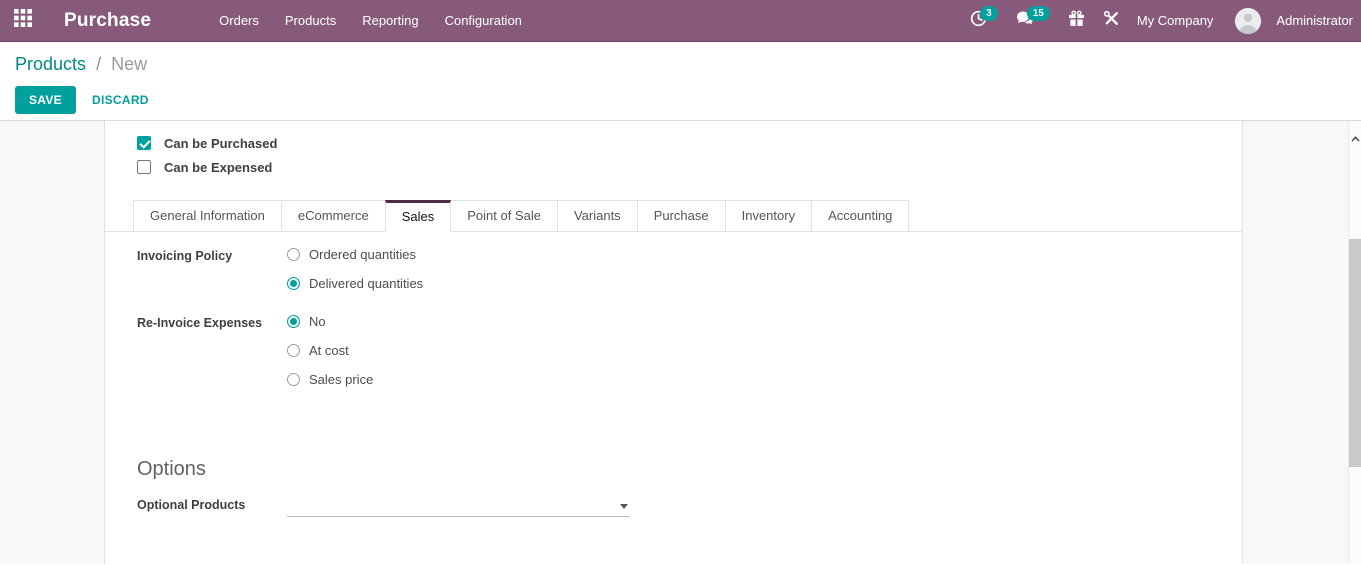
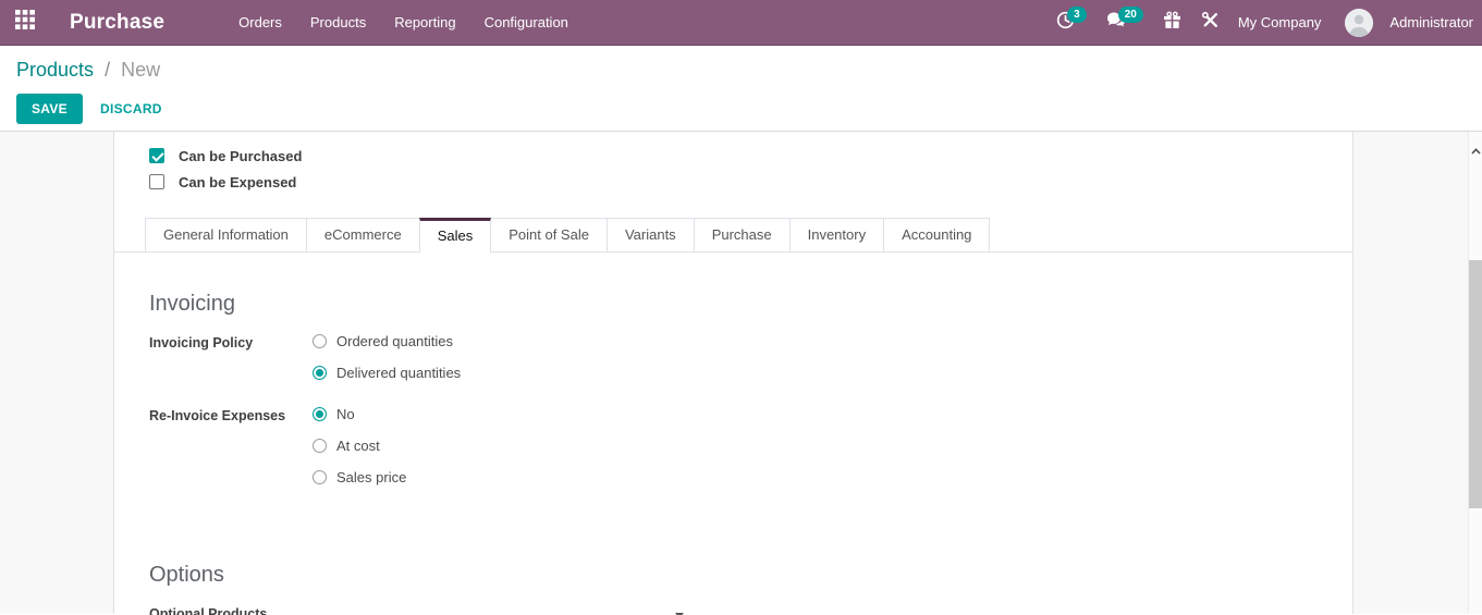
  Purchase
  Orders
  Products
  Reporting
  Configuration
  3
- 15
+ 20
  My Company
  Administrator
  Products / New
  SAVE
  DISCARD
  Can be Purchased
  Can be Expensed
  General Information
  eCommerce
  Sales
  Point of Sale
  Variants
  Purchase
  Inventory
  Accounting
+ Invoicing
  Invoicing Policy
  Ordered quantities
  Delivered quantities
  Re-Invoice Expenses
  No
  At cost
  Sales price
  Options
  Optional Products
